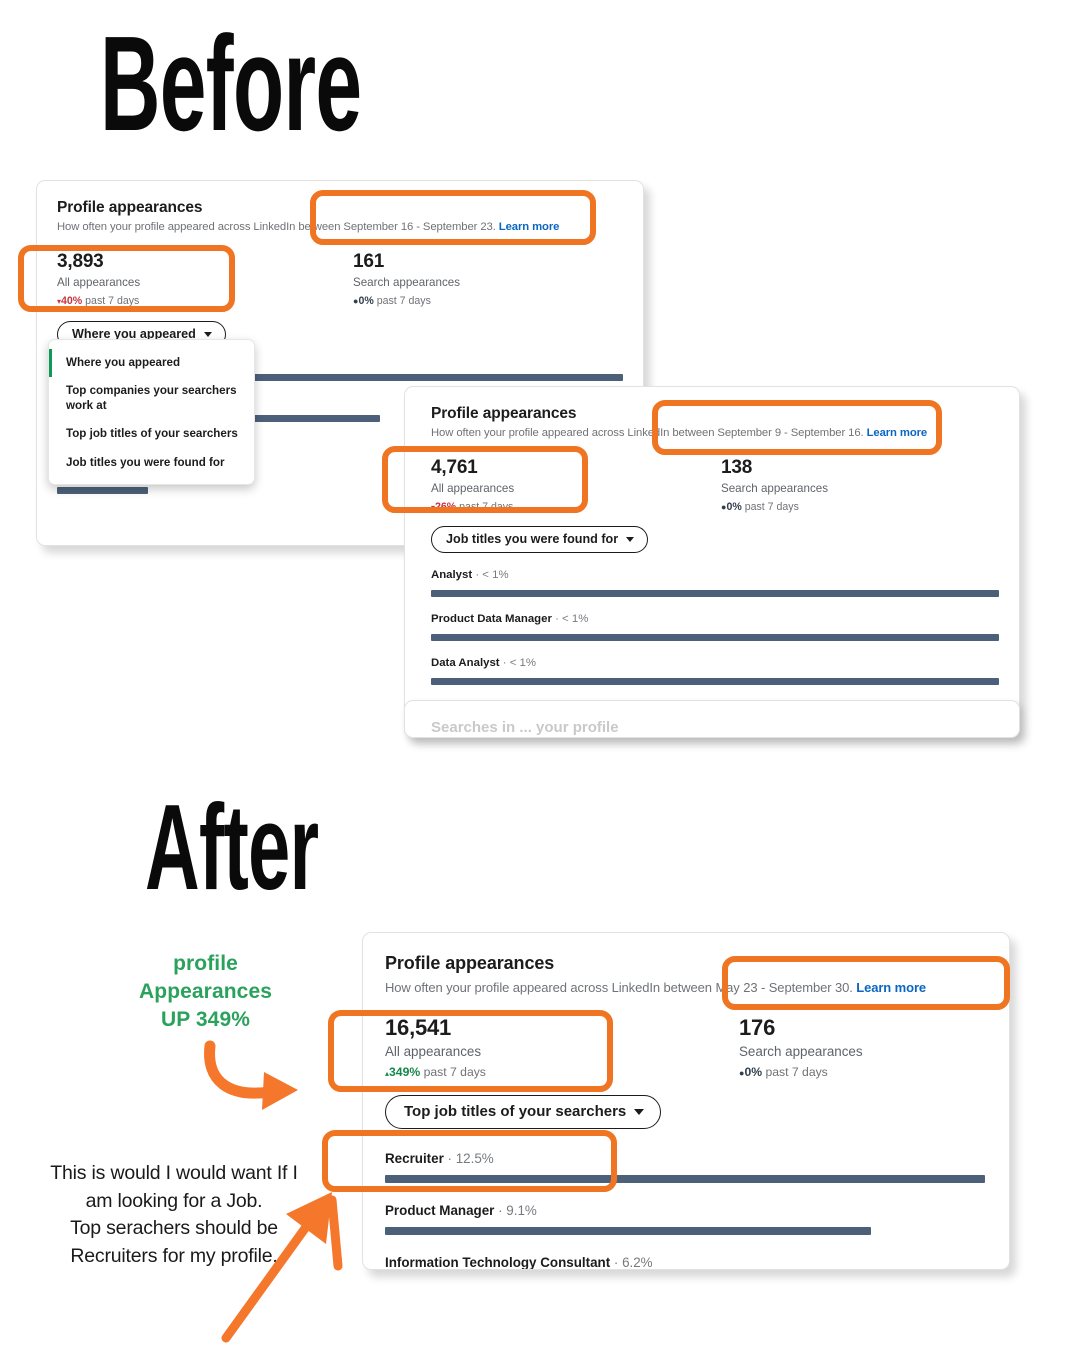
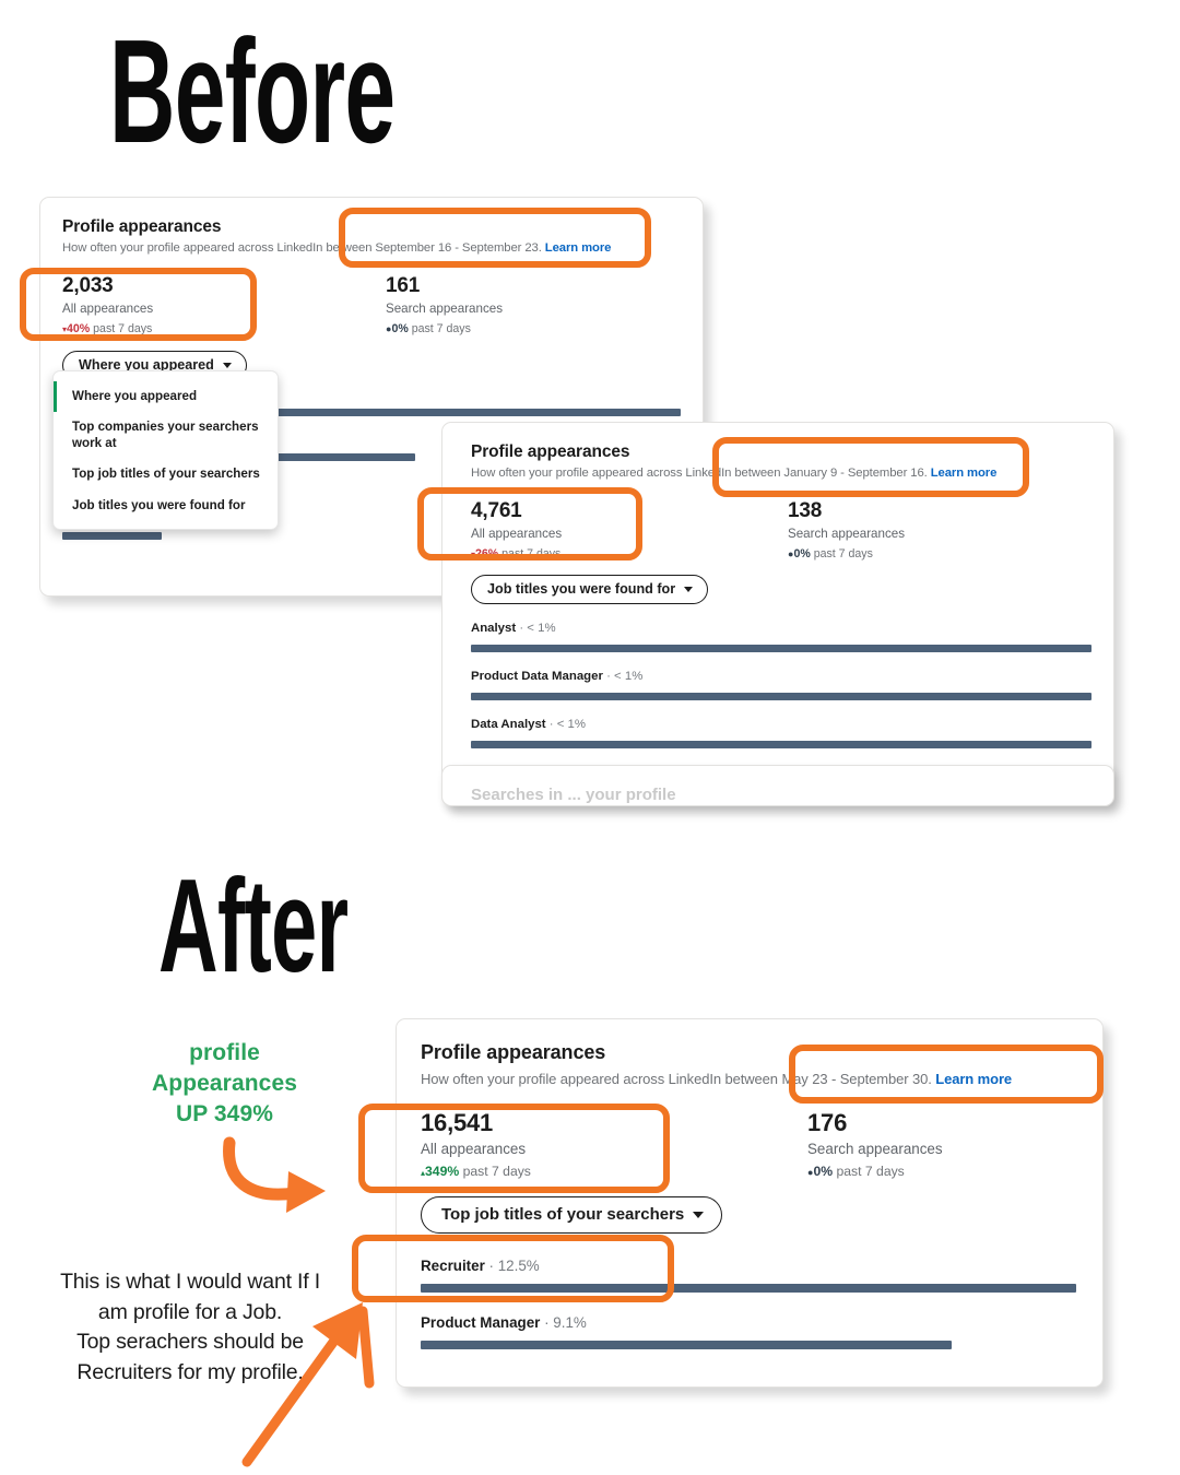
  Before
  Profile appearances
  How often your profile appeared across LinkedIn between September 16 - September 23. Learn more
- 3,893
+ 2,033
  All appearances
  ▾40% past 7 days
  161
  Search appearances
  ●0% past 7 days
  Where you appeared
  Where you appeared
  Top companies your searchers work at
  Top job titles of your searchers
  Job titles you were found for
  Profile appearances
- How often your profile appeared across LinkedIn between September 9 - September 16. Learn more
+ How often your profile appeared across LinkedIn between January 9 - September 16. Learn more
  4,761
  All appearances
  ▾26% past 7 days
  138
  Search appearances
  ●0% past 7 days
  Job titles you were found for
  Analyst · < 1%
  Product Data Manager · < 1%
  Data Analyst · < 1%
  Searches in ... your profile
  After
  Profile appearances
  How often your profile appeared across LinkedIn between May 23 - September 30. Learn more
  16,541
  All appearances
  ▴349% past 7 days
  176
  Search appearances
  ●0% past 7 days
  Top job titles of your searchers
  Recruiter · 12.5%
  Product Manager · 9.1%
- Information Technology Consultant · 6.2%
  profile
  Appearances
  UP 349%
- This is would I would want If I
+ This is what I would want If I
- am looking for a Job.
+ am profile for a Job.
  Top serachers should be
  Recruiters for my profile.
